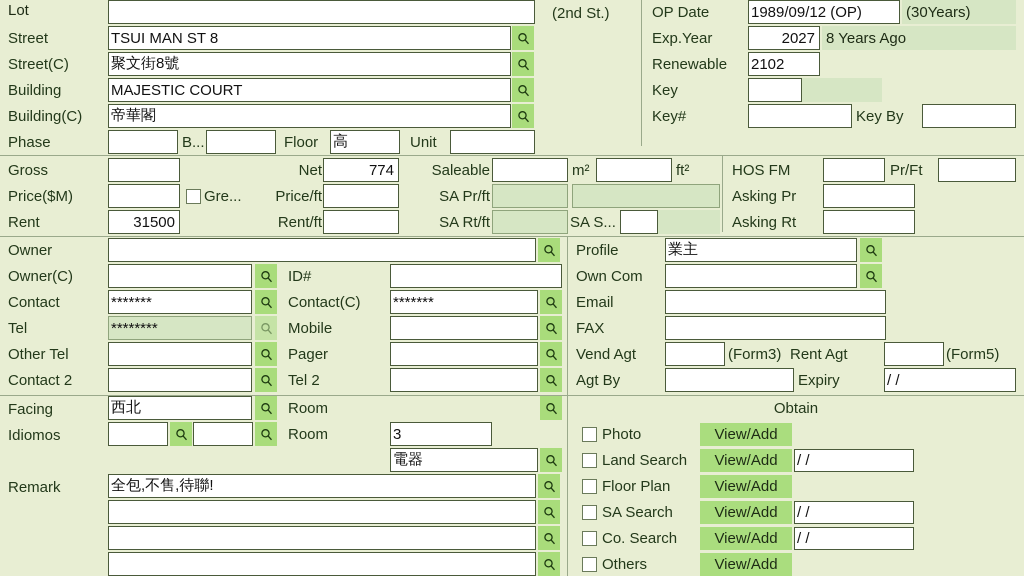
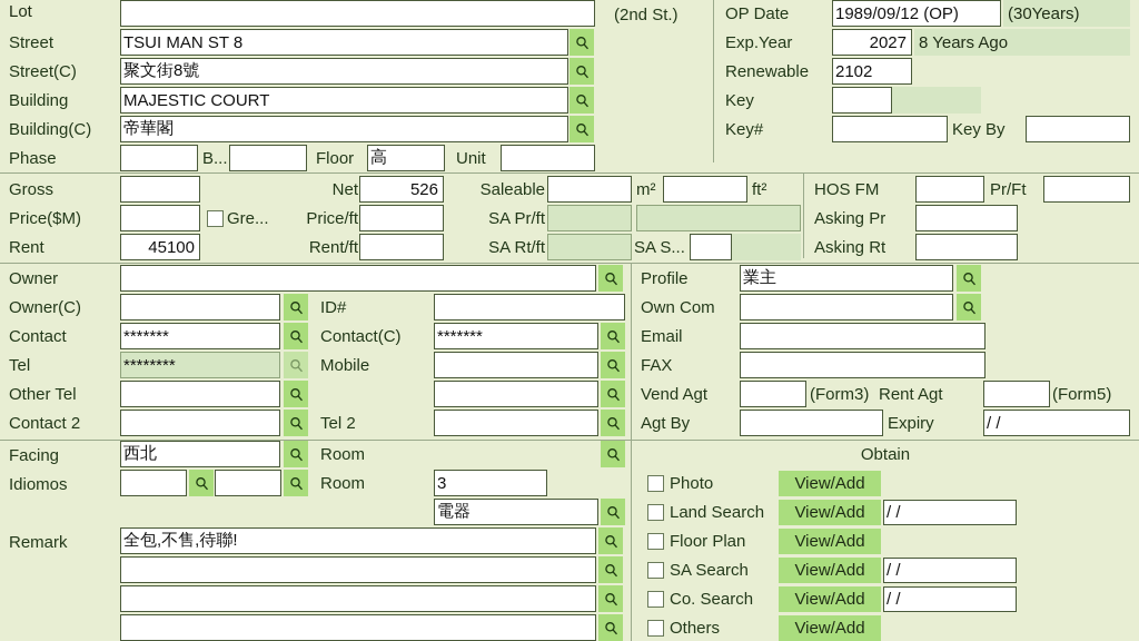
  Lot
  Street
  TSUI MAN ST 8
  Street(C)
  聚文街8號
  Building
  MAJESTIC COURT
  Building(C)
  帝華閣
  Phase
  B...
  Floor
  高
  Unit
  (2nd St.)
  OP Date
  1989/09/12 (OP)
  (30Years)
  Exp.Year
  2027
  8 Years Ago
  Renewable
  2102
  Key
  Key#
  Key By
  Gross
  Net
- 774
+ 526
  Saleable
  m²
  ft²
  HOS FM
  Pr/Ft
  Price($M)
  Gre...
  Price/ft
  SA Pr/ft
  Asking Pr
  Rent
- 31500
+ 45100
  Rent/ft
  SA Rt/ft
  SA S...
  Asking Rt
  Owner
  Owner(C)
  ID#
  Contact
  *******
  Contact(C)
  *******
  Tel
  ********
  Mobile
  Other Tel
- Pager
  Contact 2
  Tel 2
  Profile
  業主
  Own Com
  Email
  FAX
  Vend Agt
  (Form3)
  Rent Agt
  (Form5)
  Agt By
  Expiry
  / /
  Facing
  西北
  Room
  Idiomos
  Room
  3
  電器
  Remark
  全包,不售,待聯!
  Obtain
  Photo
  View/Add
  Land Search
  View/Add
  / /
  Floor Plan
  View/Add
  SA Search
  View/Add
  / /
  Co. Search
  View/Add
  / /
  Others
  View/Add
